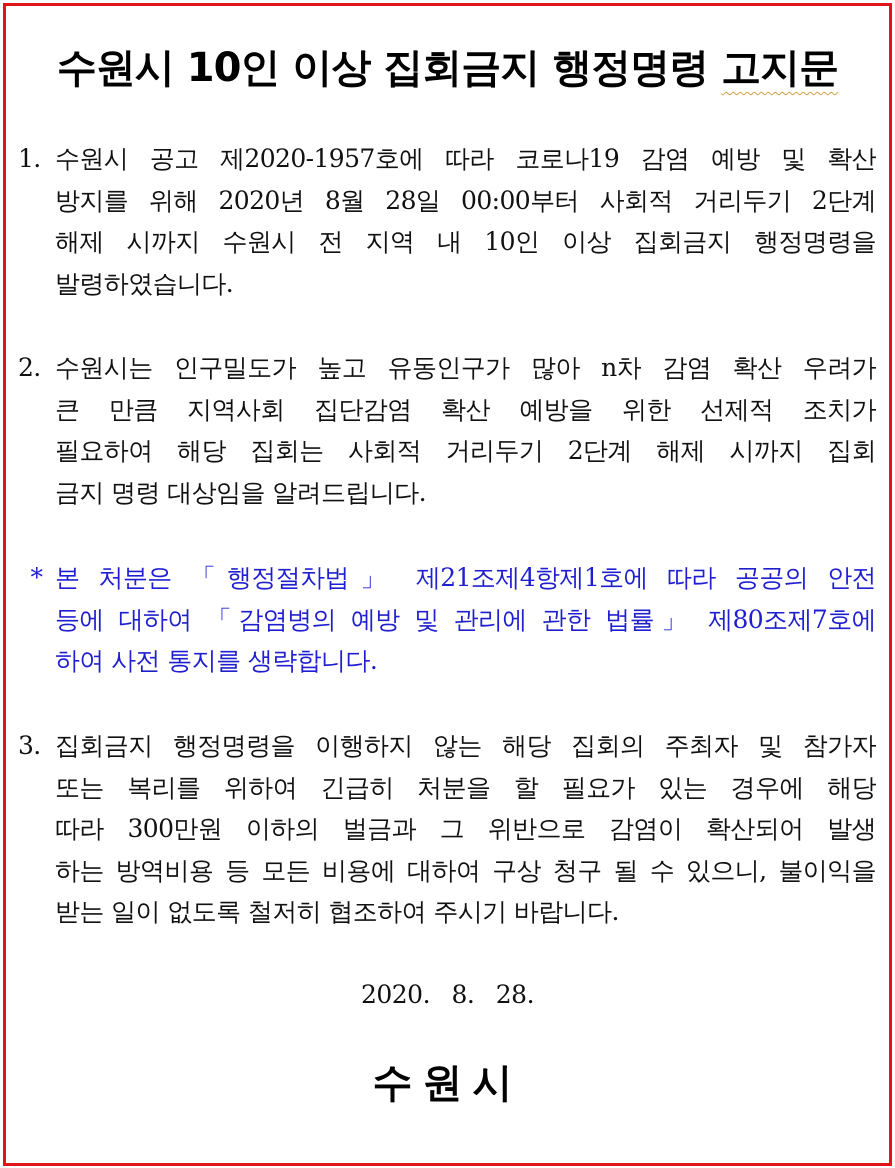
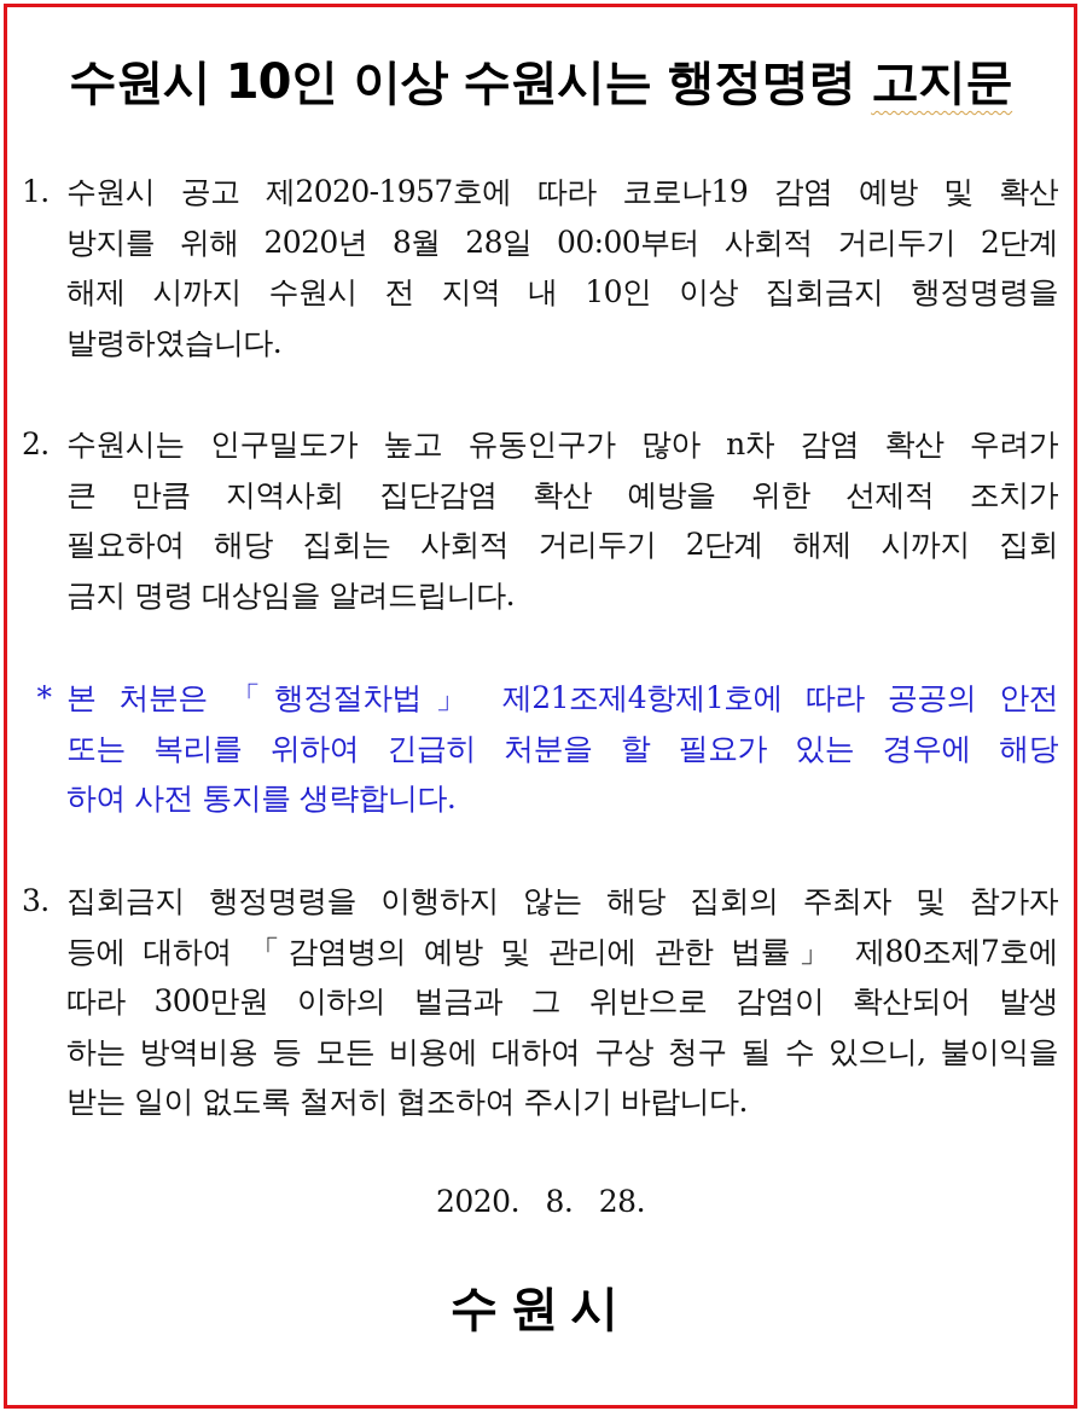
- 수원시 10인 이상 집회금지 행정명령 고지문
+ 수원시 10인 이상 수원시는 행정명령 고지문
  1.
  수원시 공고 제2020-1957호에 따라 코로나19 감염 예방 및 확산
  방지를 위해 2020년 8월 28일 00:00부터 사회적 거리두기 2단계
  해제 시까지 수원시 전 지역 내 10인 이상 집회금지 행정명령을
  발령하였습니다.
  2.
  수원시는 인구밀도가 높고 유동인구가 많아 n차 감염 확산 우려가
  큰 만큼 지역사회 집단감염 확산 예방을 위한 선제적 조치가
  필요하여 해당 집회는 사회적 거리두기 2단계 해제 시까지 집회
  금지 명령 대상임을 알려드립니다.
  *
  본 처분은 「행정절차법」 제21조제4항제1호에 따라 공공의 안전
- 등에 대하여 「감염병의 예방 및 관리에 관한 법률」 제80조제7호에
+ 또는 복리를 위하여 긴급히 처분을 할 필요가 있는 경우에 해당
  하여 사전 통지를 생략합니다.
  3.
  집회금지 행정명령을 이행하지 않는 해당 집회의 주최자 및 참가자
- 또는 복리를 위하여 긴급히 처분을 할 필요가 있는 경우에 해당
+ 등에 대하여 「감염병의 예방 및 관리에 관한 법률」 제80조제7호에
  따라 300만원 이하의 벌금과 그 위반으로 감염이 확산되어 발생
  하는 방역비용 등 모든 비용에 대하여 구상 청구 될 수 있으니, 불이익을
  받는 일이 없도록 철저히 협조하여 주시기 바랍니다.
  2020. 8. 28.
  수원시
